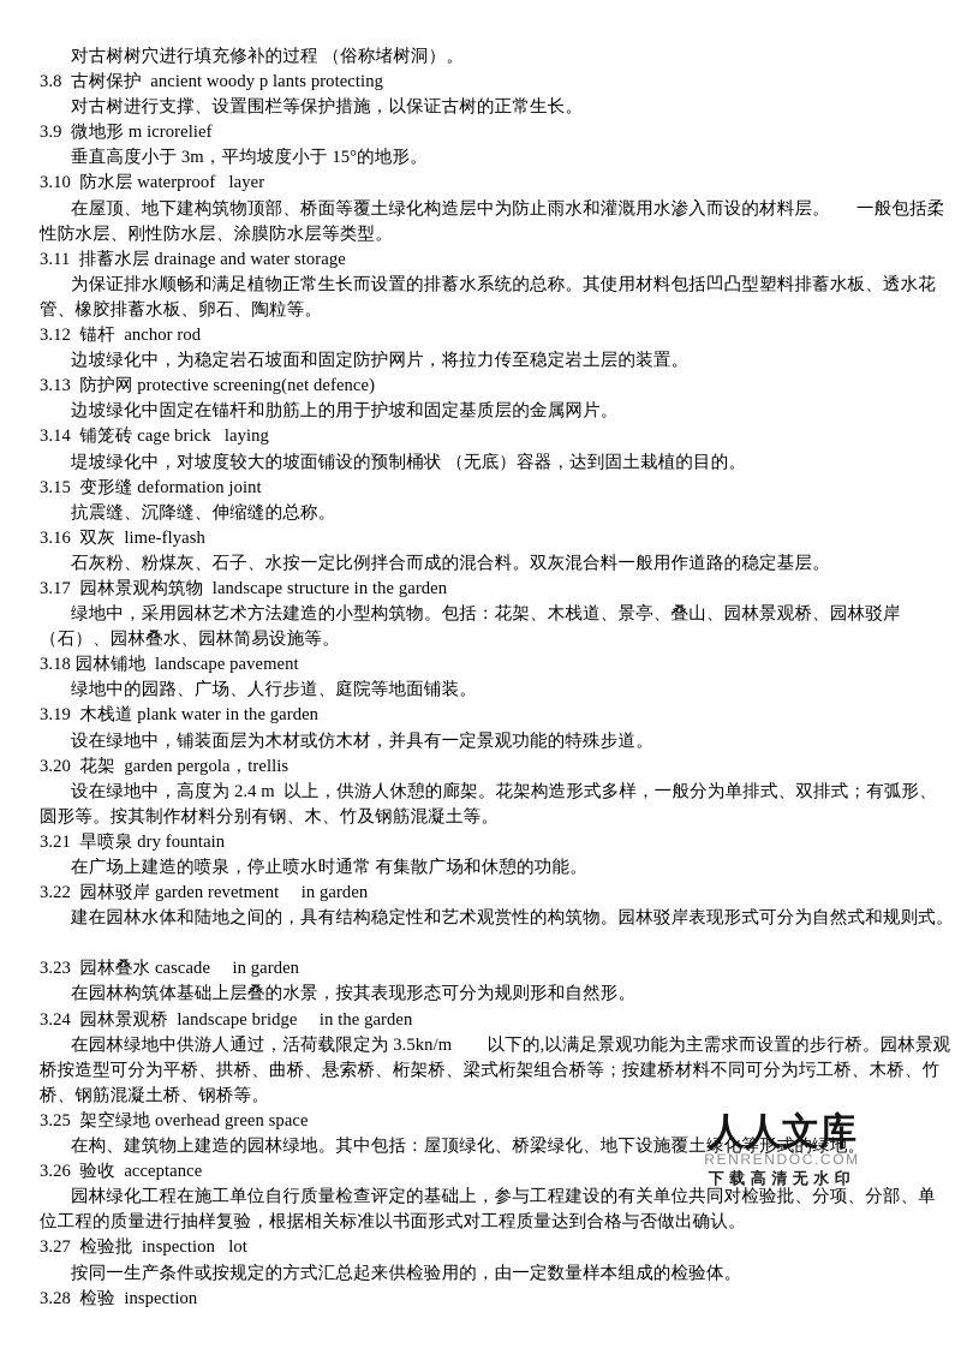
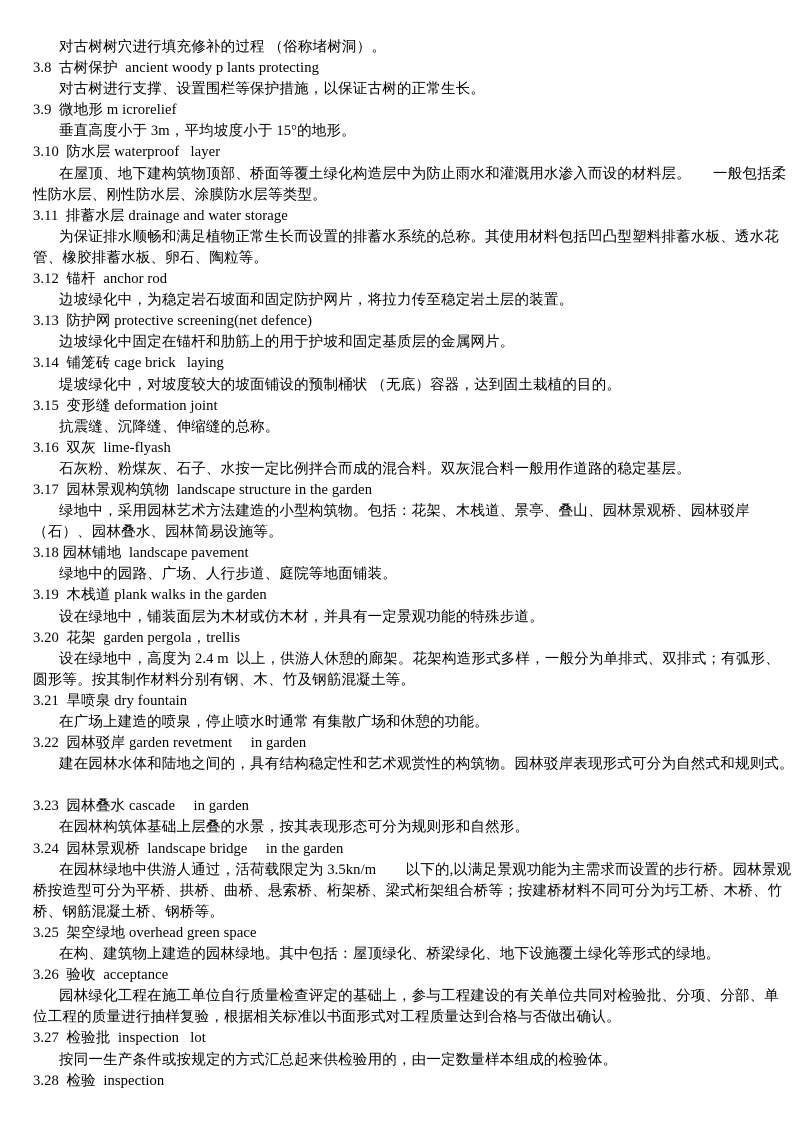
  对古树树穴进行填充修补的过程 （俗称堵树洞）。
  3.8 古树保护 ancient woody p lants protecting
  对古树进行支撑、设置围栏等保护措施，以保证古树的正常生长。
  3.9 微地形 m icrorelief
  垂直高度小于 3m，平均坡度小于 15°的地形。
  3.10 防水层 waterproof layer
  在屋顶、地下建构筑物顶部、桥面等覆土绿化构造层中为防止雨水和灌溉用水渗入而设的材料层。 一般包括柔
  性防水层、刚性防水层、涂膜防水层等类型。
  3.11 排蓄水层 drainage and water storage
  为保证排水顺畅和满足植物正常生长而设置的排蓄水系统的总称。其使用材料包括凹凸型塑料排蓄水板、透水花
  管、橡胶排蓄水板、卵石、陶粒等。
  3.12 锚杆 anchor rod
  边坡绿化中，为稳定岩石坡面和固定防护网片，将拉力传至稳定岩土层的装置。
  3.13 防护网 protective screening(net defence)
  边坡绿化中固定在锚杆和肋筋上的用于护坡和固定基质层的金属网片。
  3.14 铺笼砖 cage brick laying
  堤坡绿化中，对坡度较大的坡面铺设的预制桶状 （无底）容器，达到固土栽植的目的。
  3.15 变形缝 deformation joint
  抗震缝、沉降缝、伸缩缝的总称。
  3.16 双灰 lime-flyash
  石灰粉、粉煤灰、石子、水按一定比例拌合而成的混合料。双灰混合料一般用作道路的稳定基层。
  3.17 园林景观构筑物 landscape structure in the garden
  绿地中，采用园林艺术方法建造的小型构筑物。包括：花架、木栈道、景亭、叠山、园林景观桥、园林驳岸
  （石）、园林叠水、园林简易设施等。
  3.18 园林铺地 landscape pavement
  绿地中的园路、广场、人行步道、庭院等地面铺装。
- 3.19 木栈道 plank water in the garden
+ 3.19 木栈道 plank walks in the garden
  设在绿地中，铺装面层为木材或仿木材，并具有一定景观功能的特殊步道。
  3.20 花架 garden pergola，trellis
  设在绿地中，高度为 2.4 m 以上，供游人休憩的廊架。花架构造形式多样，一般分为单排式、双排式；有弧形、
  圆形等。按其制作材料分别有钢、木、竹及钢筋混凝土等。
  3.21 旱喷泉 dry fountain
  在广场上建造的喷泉，停止喷水时通常 有集散广场和休憩的功能。
  3.22 园林驳岸 garden revetment in garden
  建在园林水体和陆地之间的，具有结构稳定性和艺术观赏性的构筑物。园林驳岸表现形式可分为自然式和规则式。
  3.23 园林叠水 cascade in garden
  在园林构筑体基础上层叠的水景，按其表现形态可分为规则形和自然形。
  3.24 园林景观桥 landscape bridge in the garden
  在园林绿地中供游人通过，活荷载限定为 3.5kn/m 以下的,以满足景观功能为主需求而设置的步行桥。园林景观
  桥按造型可分为平桥、拱桥、曲桥、悬索桥、桁架桥、梁式桁架组合桥等；按建桥材料不同可分为圬工桥、木桥、竹
  桥、钢筋混凝土桥、钢桥等。
  3.25 架空绿地 overhead green space
  在构、建筑物上建造的园林绿地。其中包括：屋顶绿化、桥梁绿化、地下设施覆土绿化等形式的绿地。
  3.26 验收 acceptance
  园林绿化工程在施工单位自行质量检查评定的基础上，参与工程建设的有关单位共同对检验批、分项、分部、单
  位工程的质量进行抽样复验，根据相关标准以书面形式对工程质量达到合格与否做出确认。
  3.27 检验批 inspection lot
  按同一生产条件或按规定的方式汇总起来供检验用的，由一定数量样本组成的检验体。
  3.28 检验 inspection
- 人人文库
- RENRENDOC.COM
- 下载高清无水印
